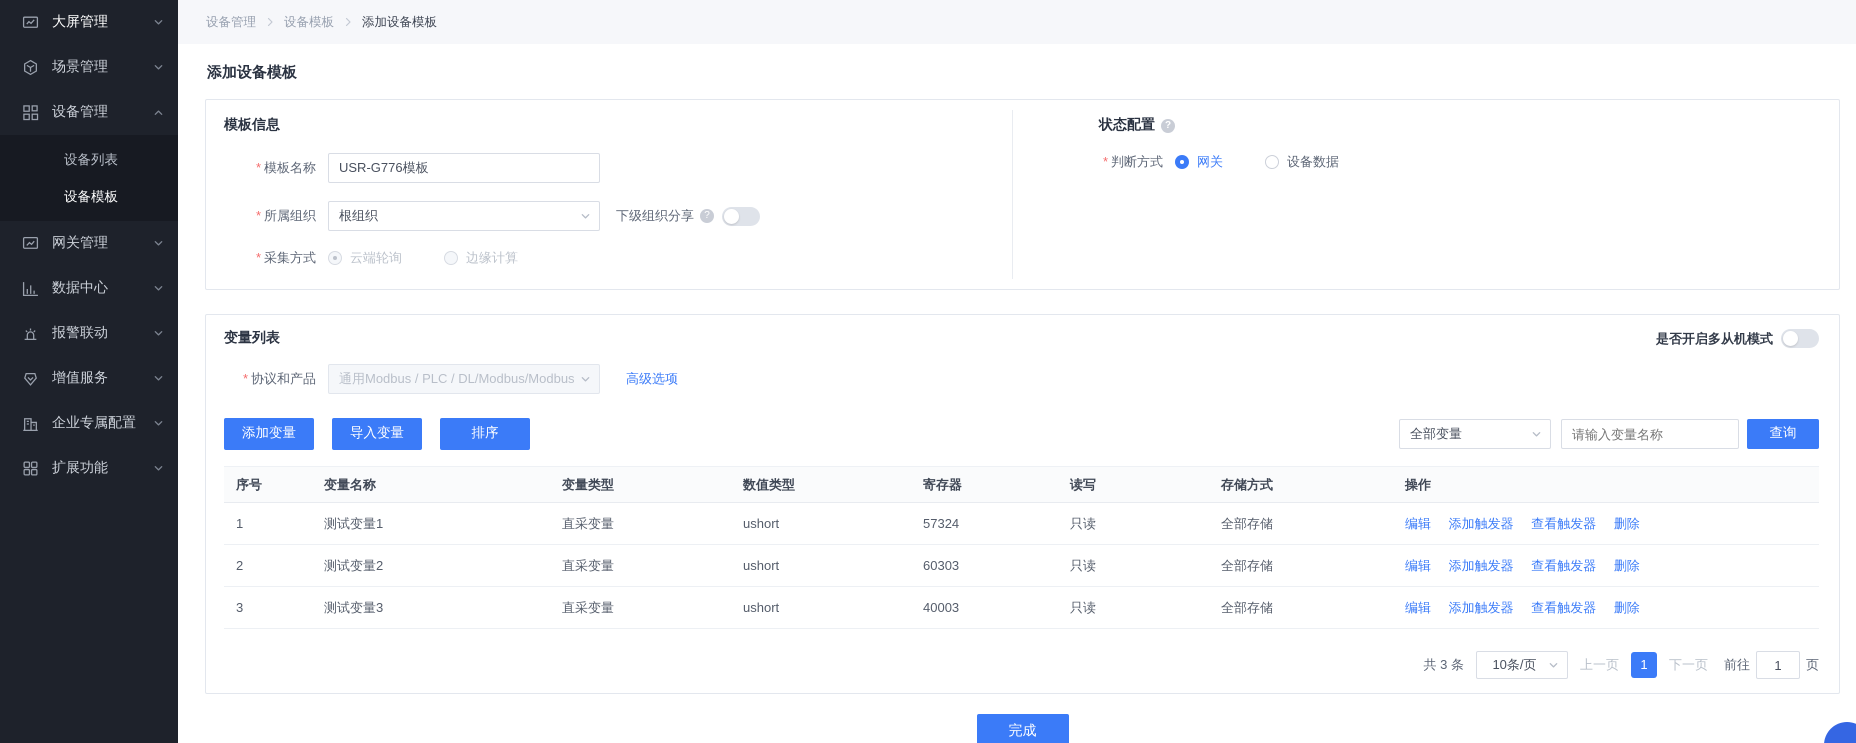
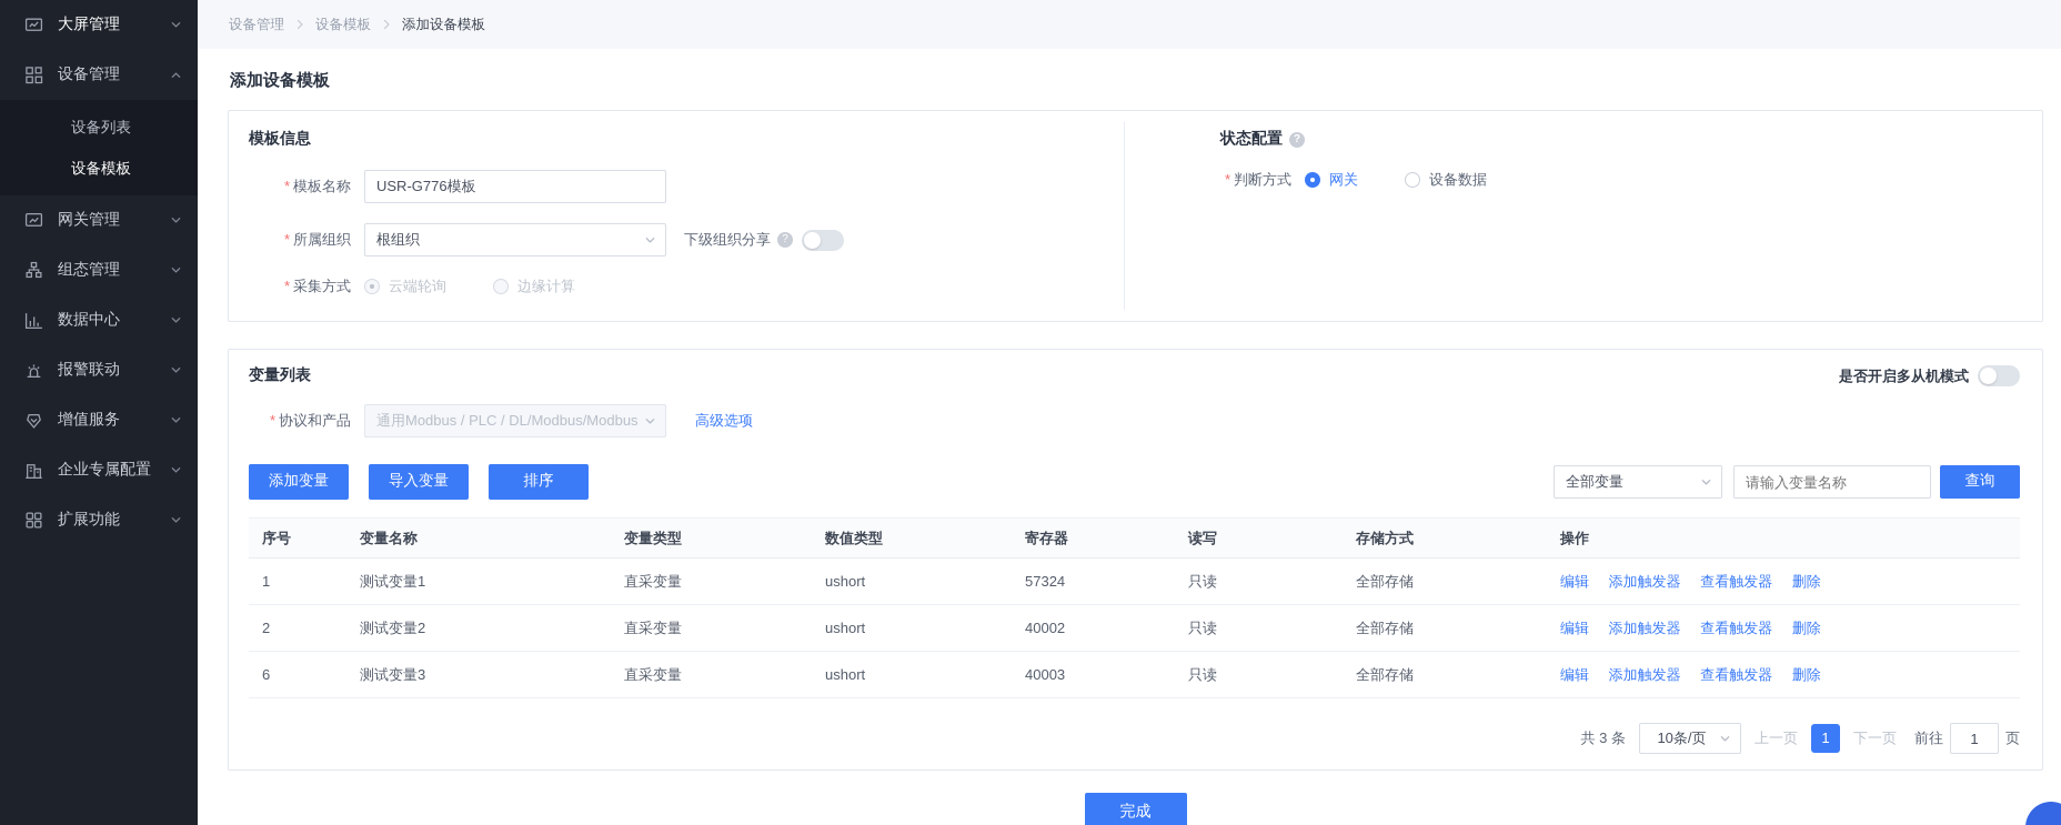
  大屏管理
- 场景管理
  设备管理
  设备列表
  设备模板
  网关管理
+ 组态管理
  数据中心
  报警联动
  增值服务
  企业专属配置
  扩展功能
  设备管理
  设备模板
  添加设备模板
  添加设备模板
  模板信息
  * 模板名称
  USR-G776模板
  * 所属组织
  根组织
  下级组织分享
  ?
  * 采集方式
  云端轮询
  边缘计算
  状态配置
  ?
  * 判断方式
  网关
  设备数据
  变量列表
  是否开启多从机模式
  * 协议和产品
  通用Modbus / PLC / DL/Modbus/Modbus
  高级选项
  添加变量
  导入变量
  排序
  全部变量
  请输入变量名称
  查询
  序号	变量名称	变量类型	数值类型	寄存器	读写	存储方式	操作
  1	测试变量1	直采变量	ushort	57324	只读	全部存储	编辑 添加触发器 查看触发器 删除
- 2	测试变量2	直采变量	ushort	60303	只读	全部存储	编辑 添加触发器 查看触发器 删除
+ 2	测试变量2	直采变量	ushort	40002	只读	全部存储	编辑 添加触发器 查看触发器 删除
- 3	测试变量3	直采变量	ushort	40003	只读	全部存储	编辑 添加触发器 查看触发器 删除
+ 6	测试变量3	直采变量	ushort	40003	只读	全部存储	编辑 添加触发器 查看触发器 删除
  共 3 条
  10条/页
  上一页
  1
  下一页
  前往
  1
  页
  完成
